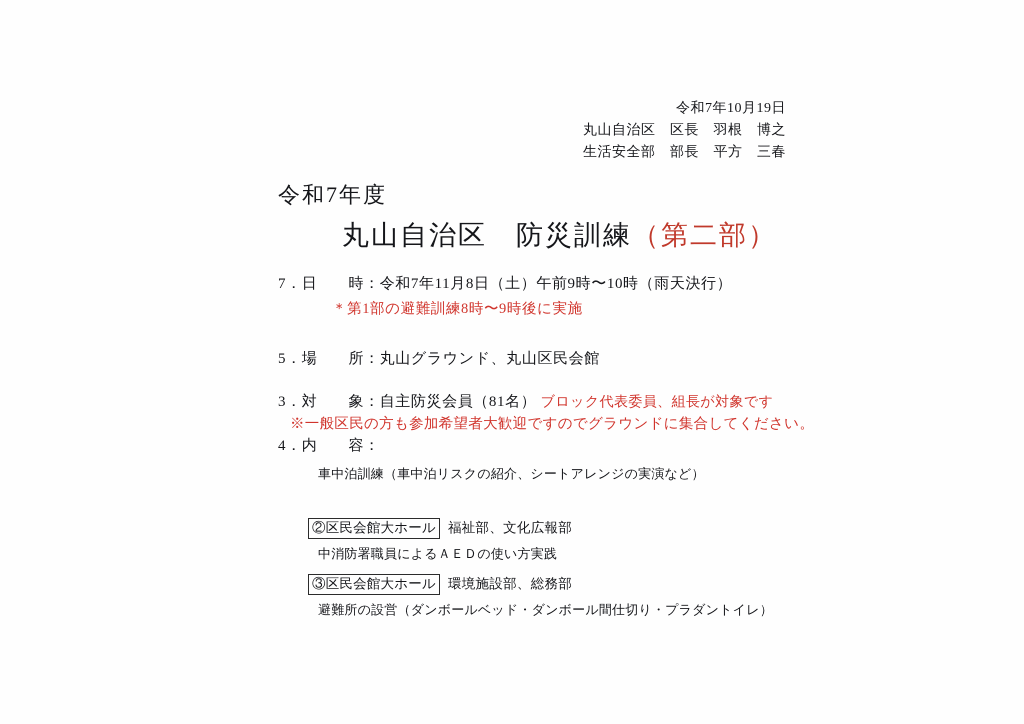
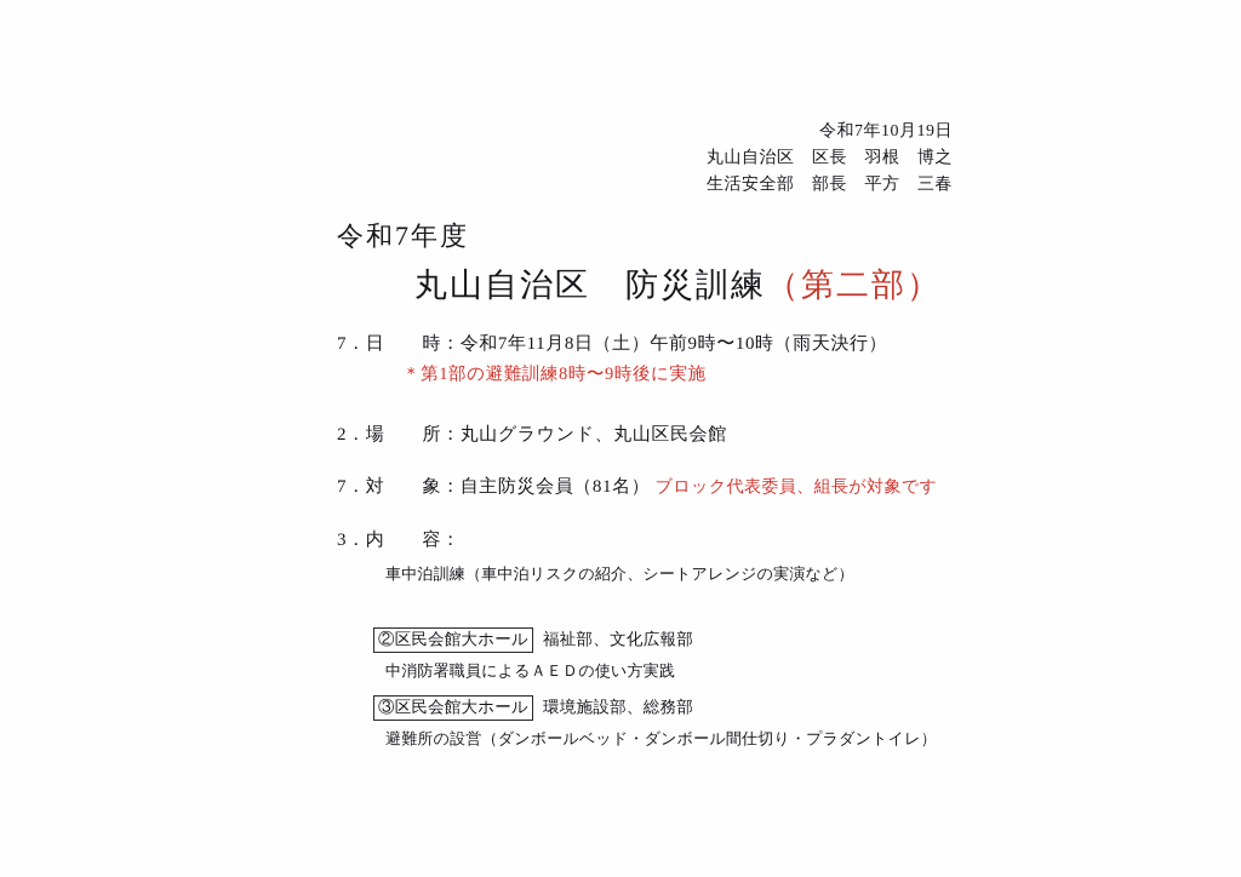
  令和7年10月19日
  丸山自治区 区長 羽根 博之
  生活安全部 部長 平方 三春
  令和7年度
  丸山自治区 防災訓練（第二部）
  7．日 時：令和7年11月8日（土）午前9時〜10時（雨天決行）
  ＊第1部の避難訓練8時〜9時後に実施
- 5．場 所：丸山グラウンド、丸山区民会館
+ 2．場 所：丸山グラウンド、丸山区民会館
- 3．対 象：自主防災会員（81名） ブロック代表委員、組長が対象です
+ 7．対 象：自主防災会員（81名） ブロック代表委員、組長が対象です
- ※一般区民の方も参加希望者大歓迎ですのでグラウンドに集合してください。
- 4．内 容：
+ 3．内 容：
  車中泊訓練（車中泊リスクの紹介、シートアレンジの実演など）
  ②区民会館大ホール
  福祉部、文化広報部
  中消防署職員によるＡＥＤの使い方実践
  ③区民会館大ホール
  環境施設部、総務部
  避難所の設営（ダンボールベッド・ダンボール間仕切り・プラダントイレ）
